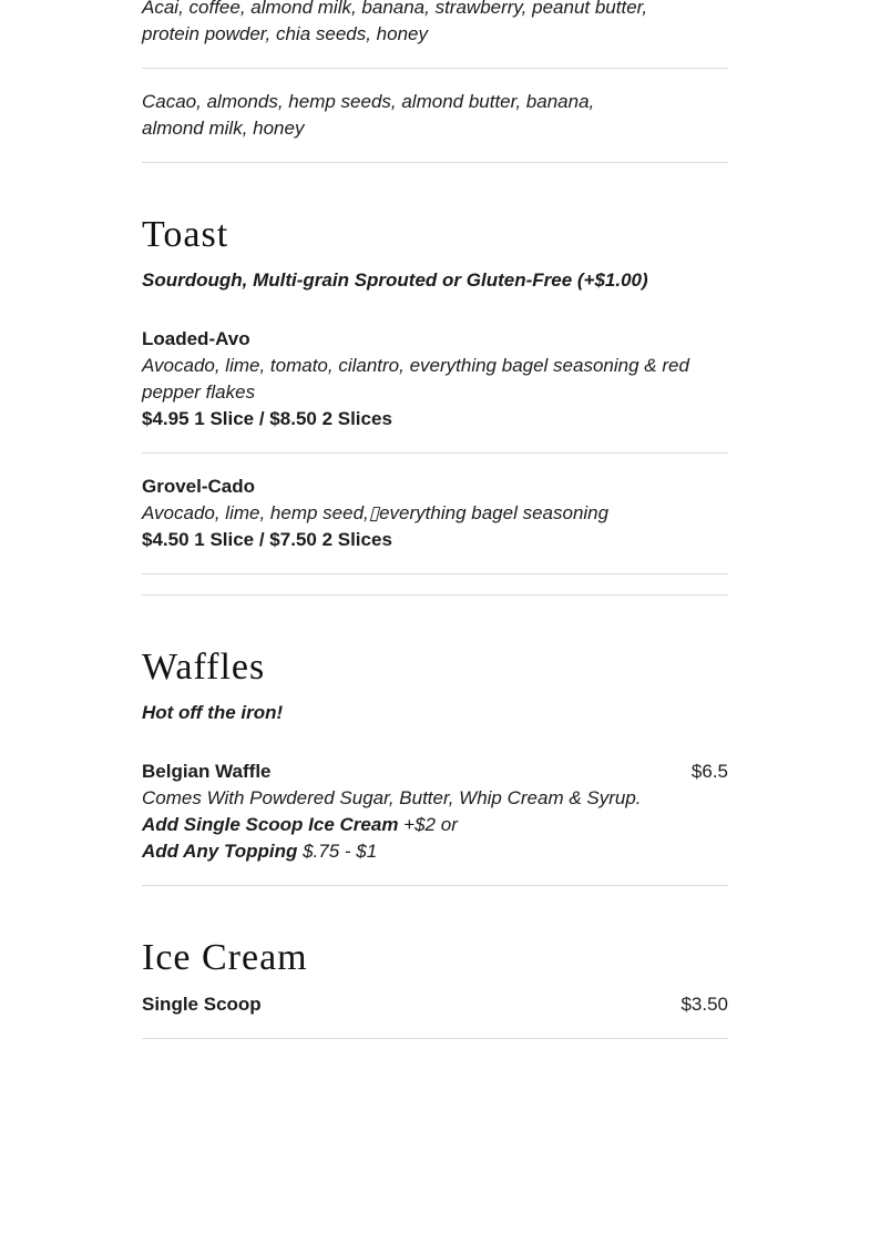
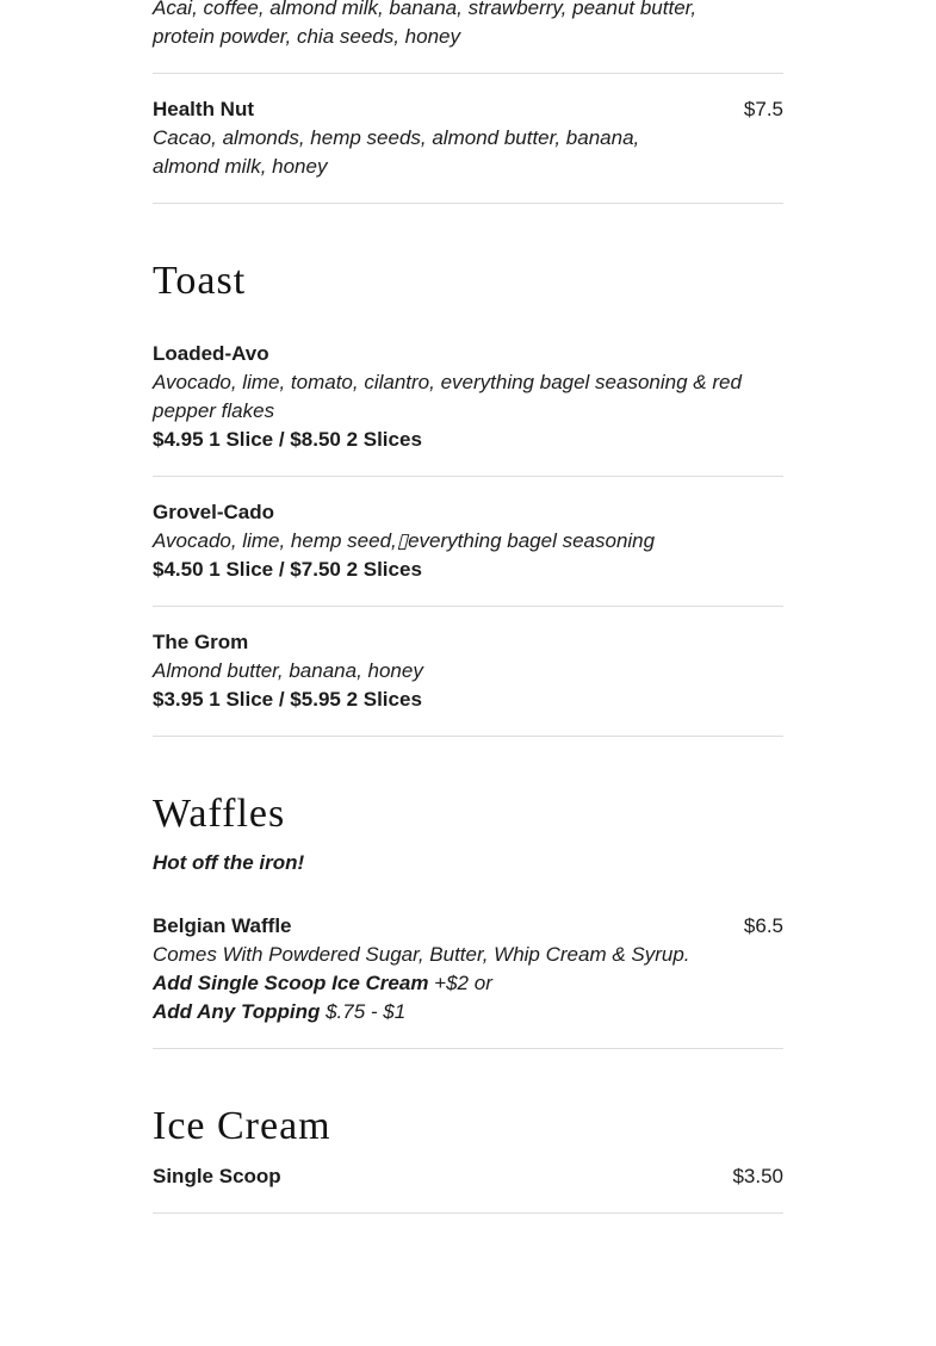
  Acai, coffee, almond milk, banana, strawberry, peanut butter,
  protein powder, chia seeds, honey
+ Health Nut
+ $7.5
  Cacao, almonds, hemp seeds, almond butter, banana,
  almond milk, honey
  Toast
- Sourdough, Multi-grain Sprouted or Gluten-Free (+$1.00)
  Loaded-Avo
  Avocado, lime, tomato, cilantro, everything bagel seasoning & red
  pepper flakes
  $4.95 1 Slice / $8.50 2 Slices
  Grovel-Cado
  Avocado, lime, hemp seed,▯everything bagel seasoning
  $4.50 1 Slice / $7.50 2 Slices
+ The Grom
+ Almond butter, banana, honey
+ $3.95 1 Slice / $5.95 2 Slices
  Waffles
  Hot off the iron!
  Belgian Waffle
  $6.5
  Comes With Powdered Sugar, Butter, Whip Cream & Syrup.
  Add Single Scoop Ice Cream +$2 or
  Add Any Topping $.75 - $1
  Ice Cream
  Single Scoop
  $3.50
